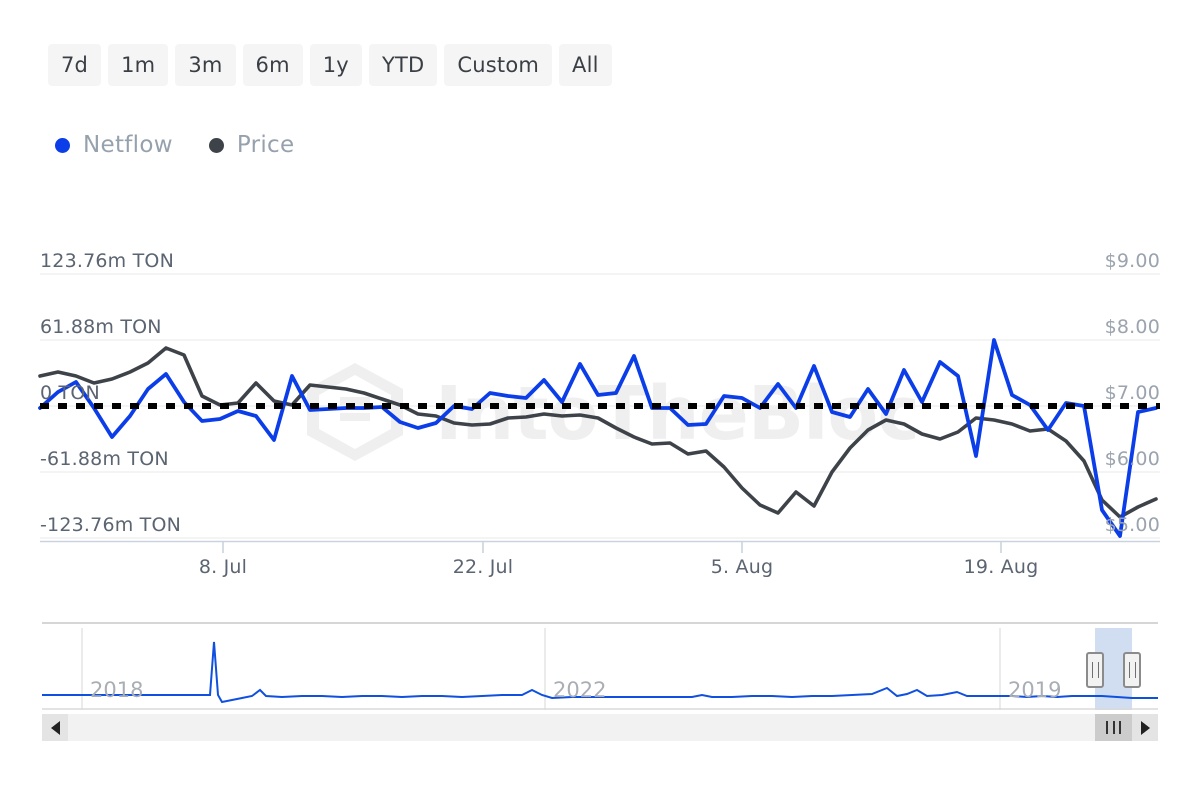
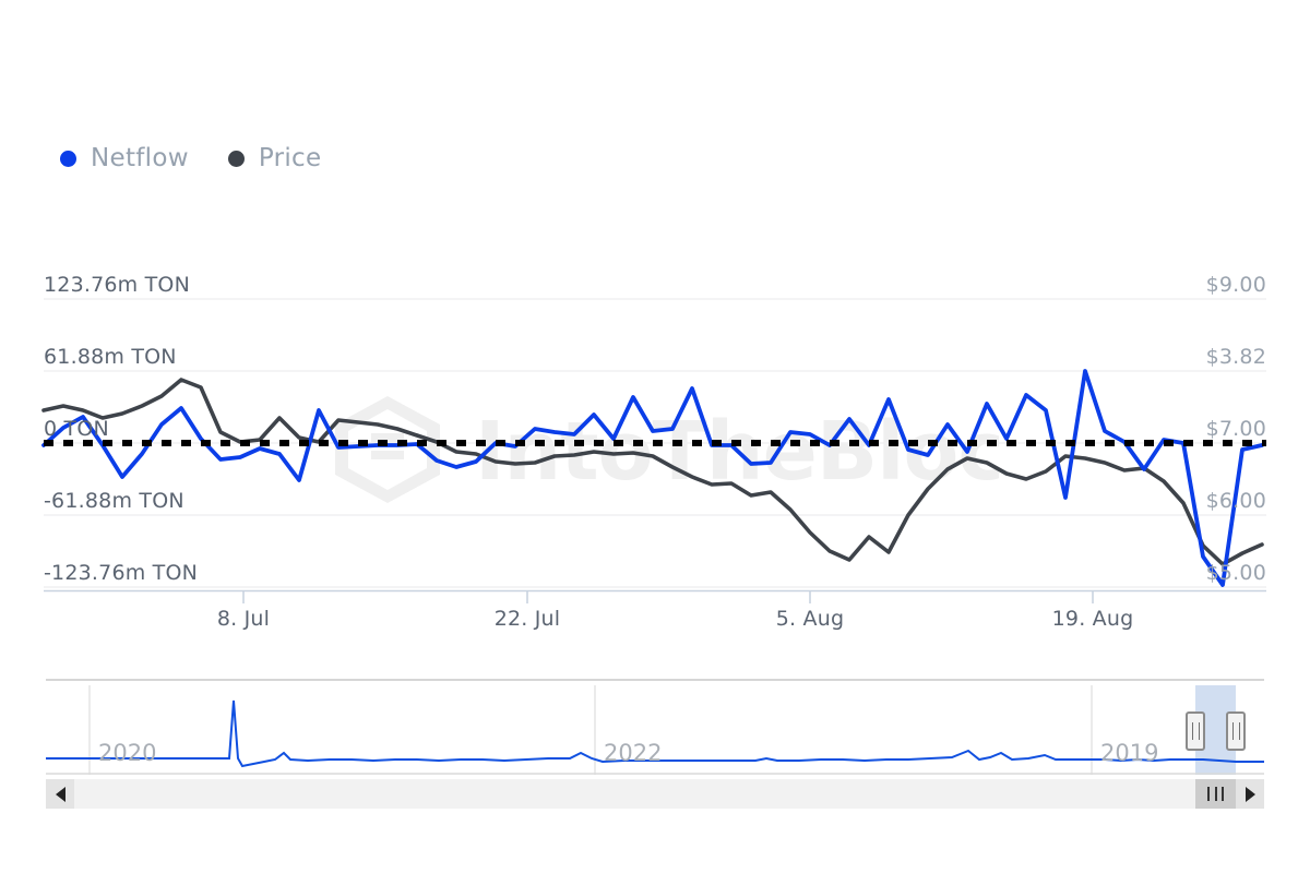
- 7d
- 1m
- 3m
- 6m
- 1y
- YTD
- Custom
- All
  Netflow
  Price
  123.76m TON
  61.88m TON
  0 TON
  -61.88m TON
  -123.76m TON
  $9.00
- $8.00
+ $3.82
  $7.00
  $6.00
  $5.00
  8. Jul
  22. Jul
  5. Aug
  19. Aug
- 2018
+ 2020
  2022
  2019
